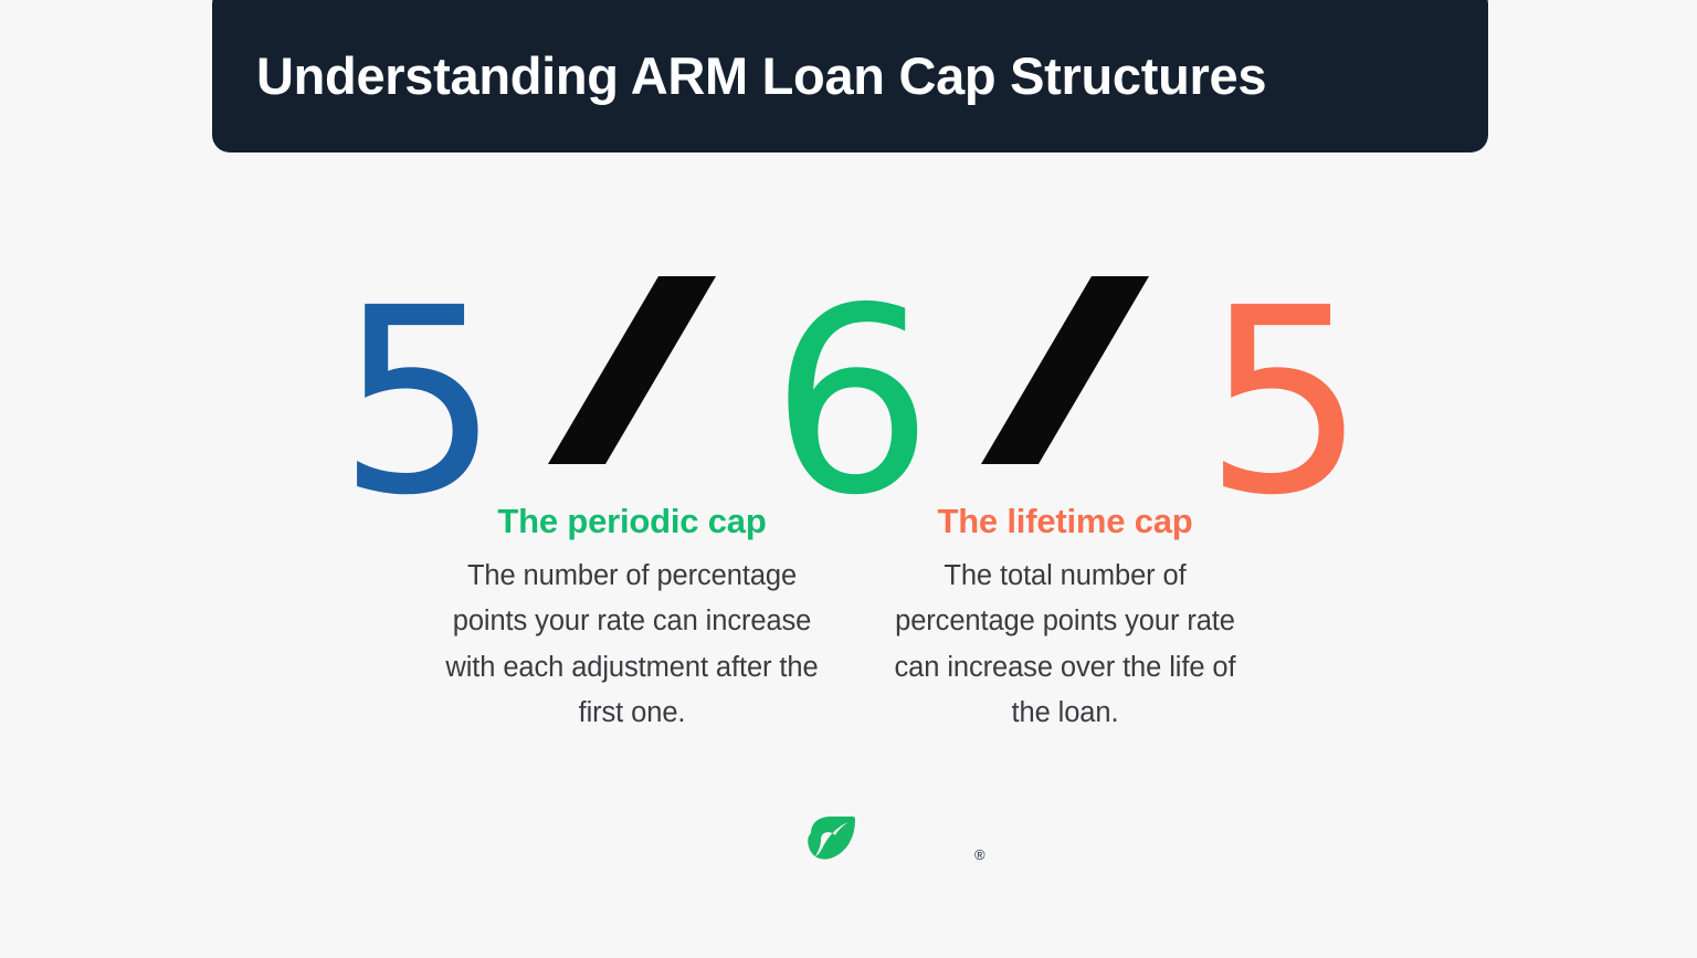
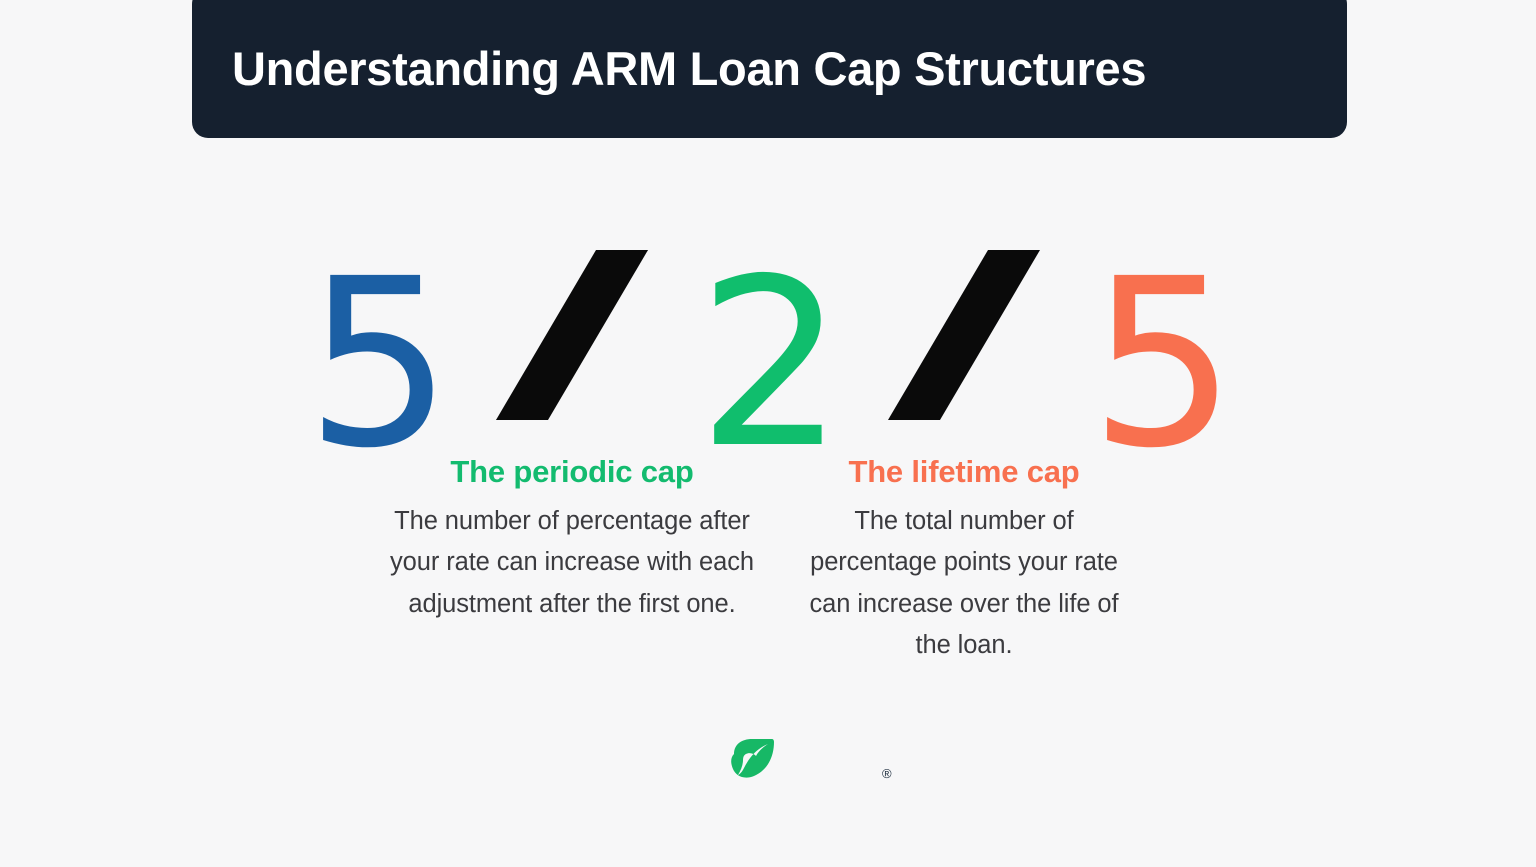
  Understanding ARM Loan Cap Structures
  5
- 6
+ 2
  5
  The periodic cap
- The number of percentage points your rate can increase with each adjustment after the first one.
+ The number of percentage after your rate can increase with each adjustment after the first one.
  The lifetime cap
  The total number of percentage points your rate can increase over the life of the loan.
  ®
